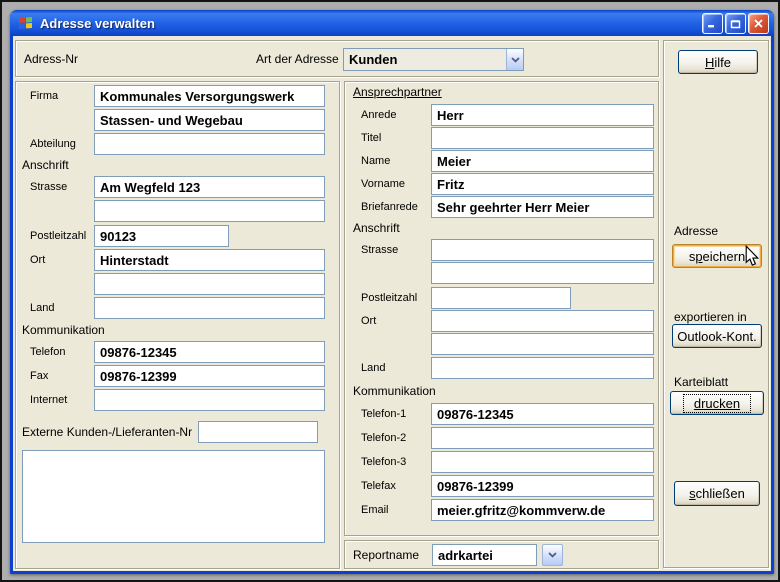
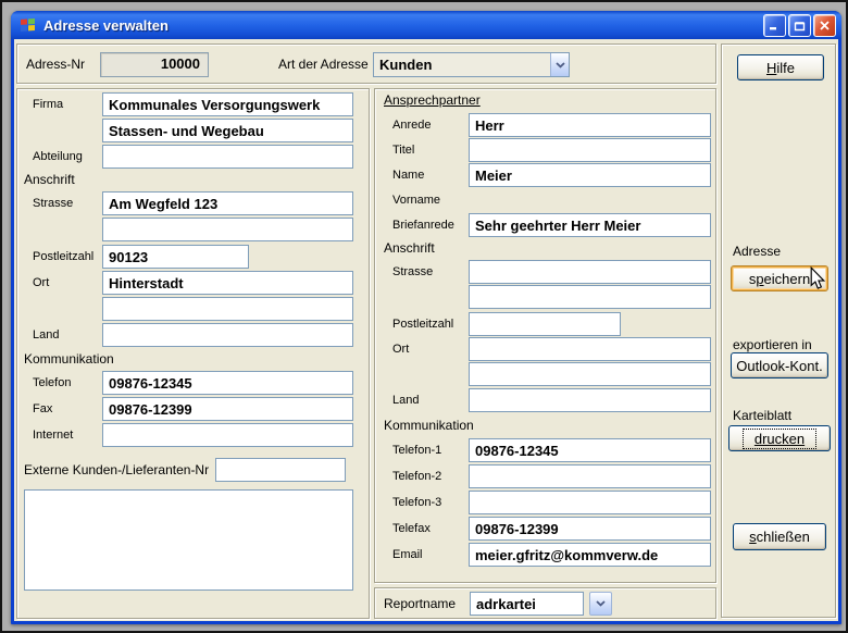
  Adresse verwalten
  Adress-Nr
+ 10000
  Art der Adresse
  Kunden
  Firma
  Kommunales Versorgungswerk
  Stassen- und Wegebau
  Abteilung
  Anschrift
  Strasse
  Am Wegfeld 123
  Postleitzahl
  90123
  Ort
  Hinterstadt
  Land
  Kommunikation
  Telefon
  09876-12345
  Fax
  09876-12399
  Internet
  Externe Kunden-/Lieferanten-Nr
  Ansprechpartner
  Anrede
  Herr
  Titel
  Name
  Meier
  Vorname
- Fritz
  Briefanrede
  Sehr geehrter Herr Meier
  Anschrift
  Strasse
  Postleitzahl
  Ort
  Land
  Kommunikation
  Telefon-1
  09876-12345
  Telefon-2
  Telefon-3
  Telefax
  09876-12399
  Email
  meier.gfritz@kommverw.de
  Reportname
  adrkartei
  Hilfe
  Adresse
  speichern
  exportieren in
  Outlook-Kont.
  Karteiblatt
  drucken
  schließen
